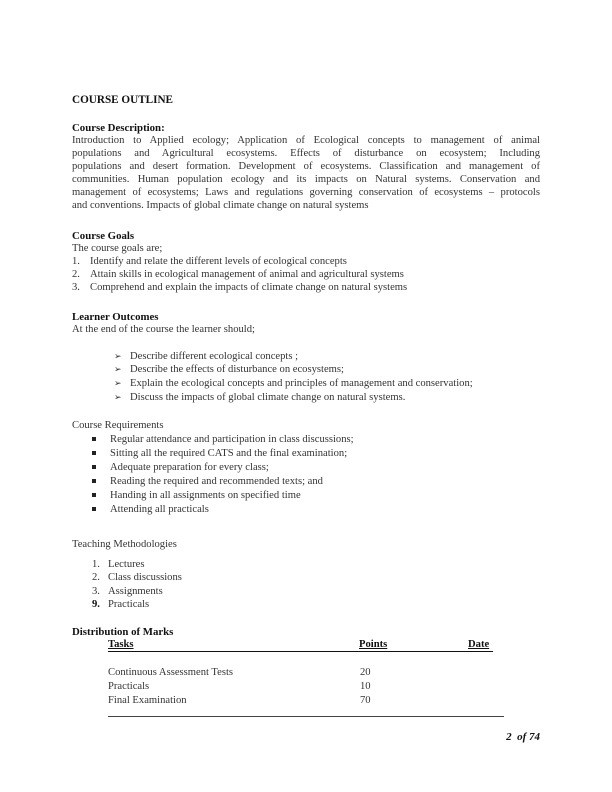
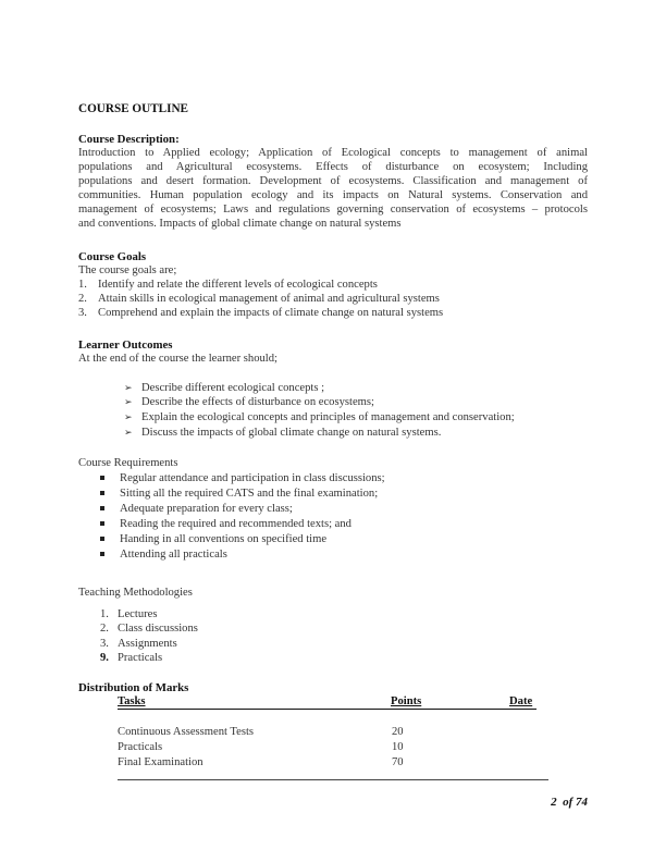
  COURSE OUTLINE
  Course Description:
  Introduction to Applied ecology; Application of Ecological concepts to management of animal
  populations and Agricultural ecosystems. Effects of disturbance on ecosystem; Including
  populations and desert formation. Development of ecosystems. Classification and management of
  communities. Human population ecology and its impacts on Natural systems. Conservation and
  management of ecosystems; Laws and regulations governing conservation of ecosystems – protocols
  and conventions. Impacts of global climate change on natural systems
  Course Goals
  The course goals are;
  1. Identify and relate the different levels of ecological concepts
  2. Attain skills in ecological management of animal and agricultural systems
  3. Comprehend and explain the impacts of climate change on natural systems
  Learner Outcomes
  At the end of the course the learner should;
  ➢ Describe different ecological concepts ;
  ➢ Describe the effects of disturbance on ecosystems;
  ➢ Explain the ecological concepts and principles of management and conservation;
  ➢ Discuss the impacts of global climate change on natural systems.
  Course Requirements
  Regular attendance and participation in class discussions;
  Sitting all the required CATS and the final examination;
  Adequate preparation for every class;
  Reading the required and recommended texts; and
- Handing in all assignments on specified time
+ Handing in all conventions on specified time
  Attending all practicals
  Teaching Methodologies
  1. Lectures
  2. Class discussions
  3. Assignments
  9. Practicals
  Distribution of Marks
  Tasks
  Points
  Date
  Continuous Assessment Tests
  20
  Practicals
  10
  Final Examination
  70
  2 of 74
